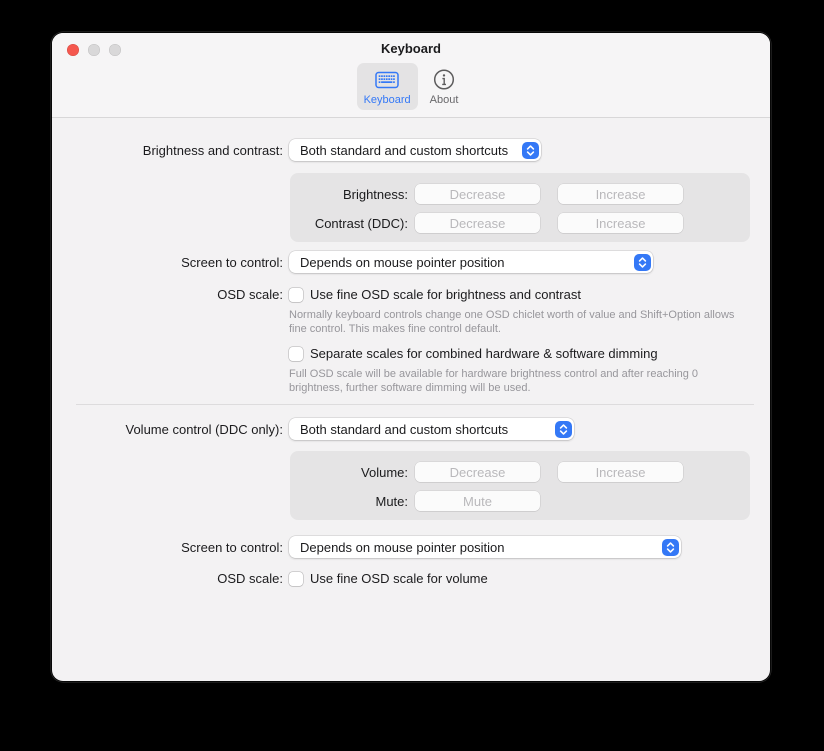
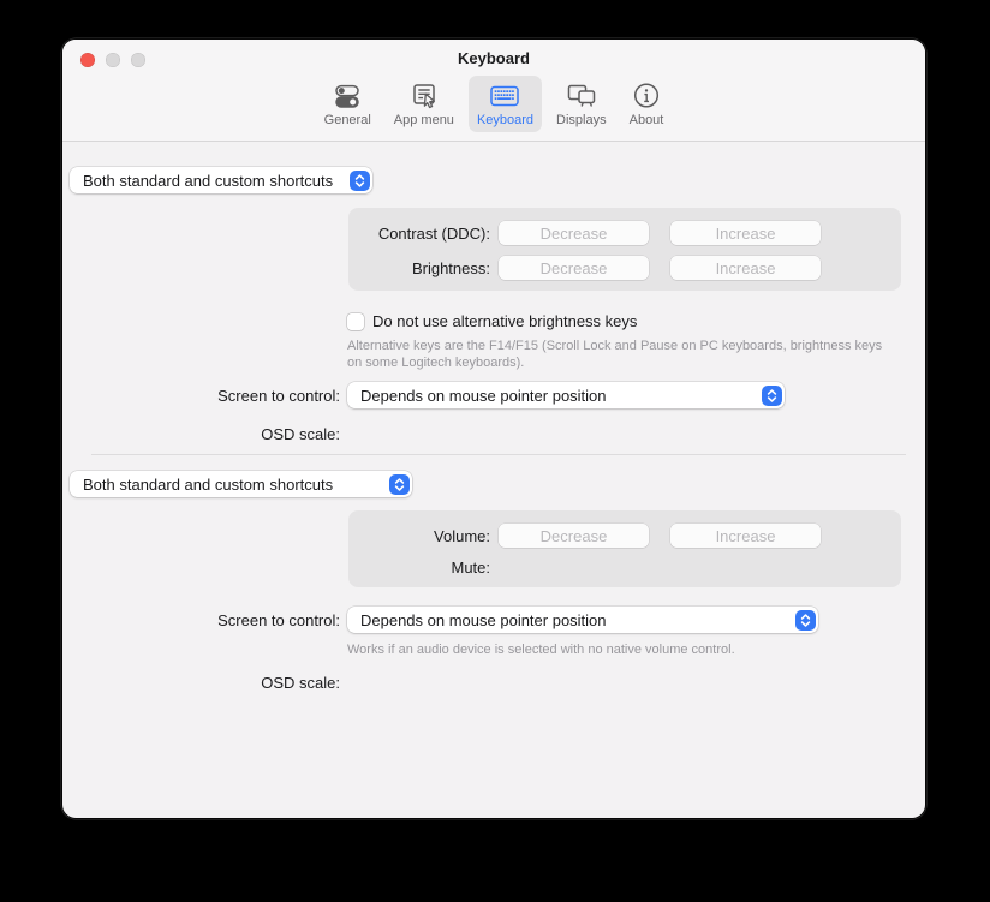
  Keyboard
+ General
+ App menu
  Keyboard
+ Displays
  About
- Brightness and contrast:
  Both standard and custom shortcuts
- Brightness:
+ Contrast (DDC):
  Decrease
  Increase
- Contrast (DDC):
+ Brightness:
  Decrease
  Increase
+ Do not use alternative brightness keys
+ Alternative keys are the F14/F15 (Scroll Lock and Pause on PC keyboards, brightness keys on some Logitech keyboards).
  Screen to control:
  Depends on mouse pointer position
  OSD scale:
- Use fine OSD scale for brightness and contrast
- Normally keyboard controls change one OSD chiclet worth of value and Shift+Option allows fine control. This makes fine control default.
- Separate scales for combined hardware & software dimming
- Full OSD scale will be available for hardware brightness control and after reaching 0 brightness, further software dimming will be used.
- Volume control (DDC only):
  Both standard and custom shortcuts
  Volume:
  Decrease
  Increase
  Mute:
- Mute
  Screen to control:
  Depends on mouse pointer position
+ Works if an audio device is selected with no native volume control.
  OSD scale:
- Use fine OSD scale for volume
